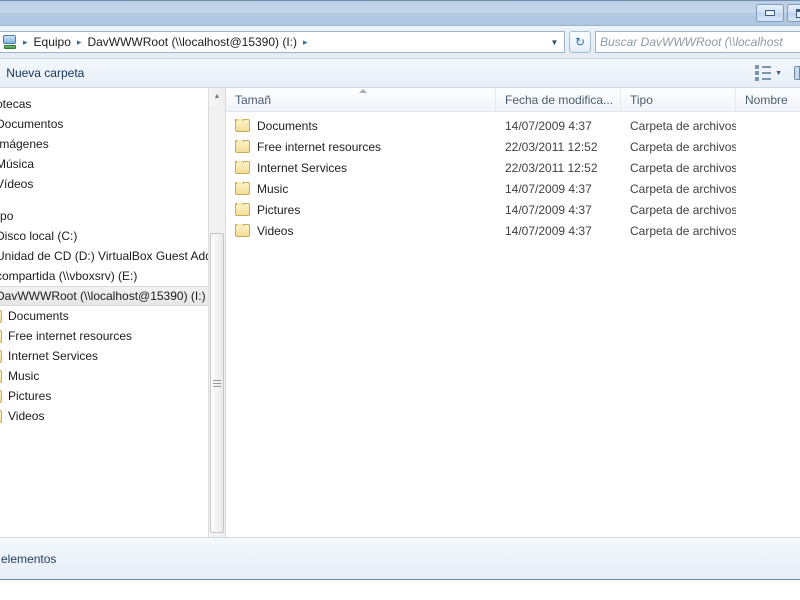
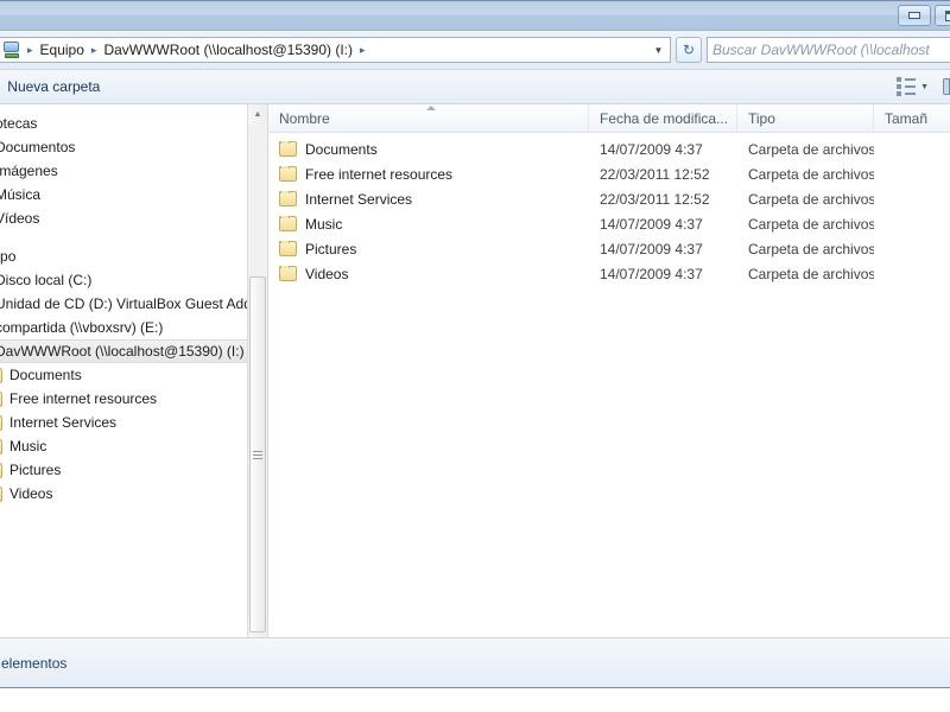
  ▸
  Equipo
  ▸
  DavWWWRoot (\\localhost@15390) (I:)
  ▸
  ▼
  ↻
  Buscar DavWWWRoot (\\localhost
  Nueva carpeta
  Documentos
  mágenes
  Música
  Vídeos
  Disco local (C:)
  Unidad de CD (D:) VirtualBox Guest Ad
  ompartida (\\vboxsrv) (E:)
  DavWWWRoot (\\localhost@15390) (I:)
  Documents
  Free internet resources
  Internet Services
  Music
  Pictures
  Videos
- Tamañ
+ Nombre
  Fecha de modifica...
  Tipo
- Nombre
+ Tamañ
  Documents
  14/07/2009 4:37
  Carpeta de archivos
  Free internet resources
  22/03/2011 12:52
  Carpeta de archivos
  Internet Services
  22/03/2011 12:52
  Carpeta de archivos
  Music
  14/07/2009 4:37
  Carpeta de archivos
  Pictures
  14/07/2009 4:37
  Carpeta de archivos
  Videos
  14/07/2009 4:37
  Carpeta de archivos
  elementos
